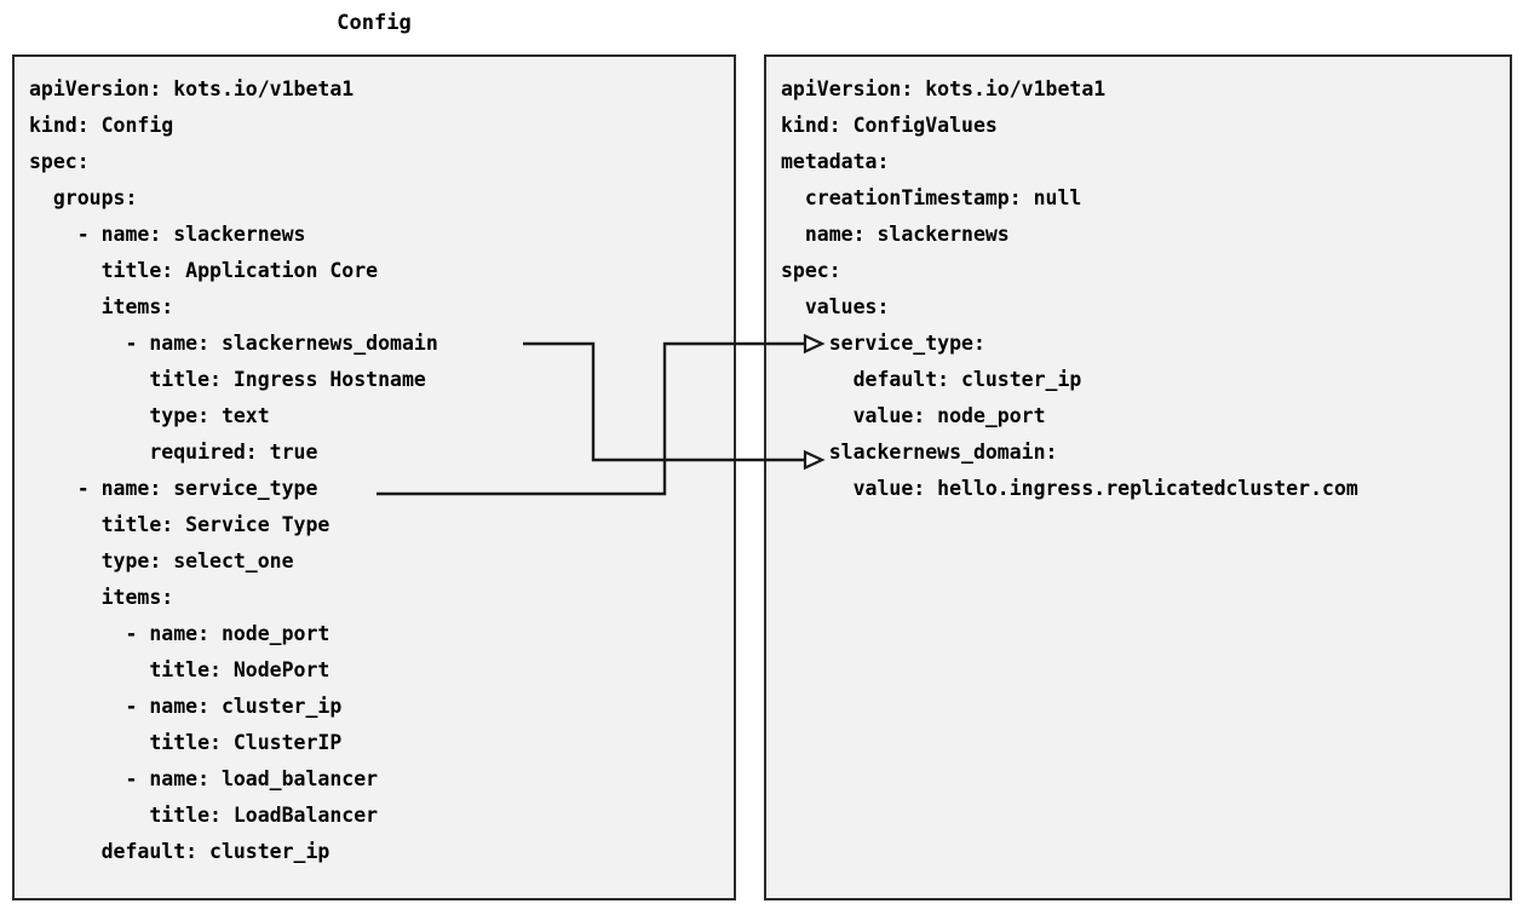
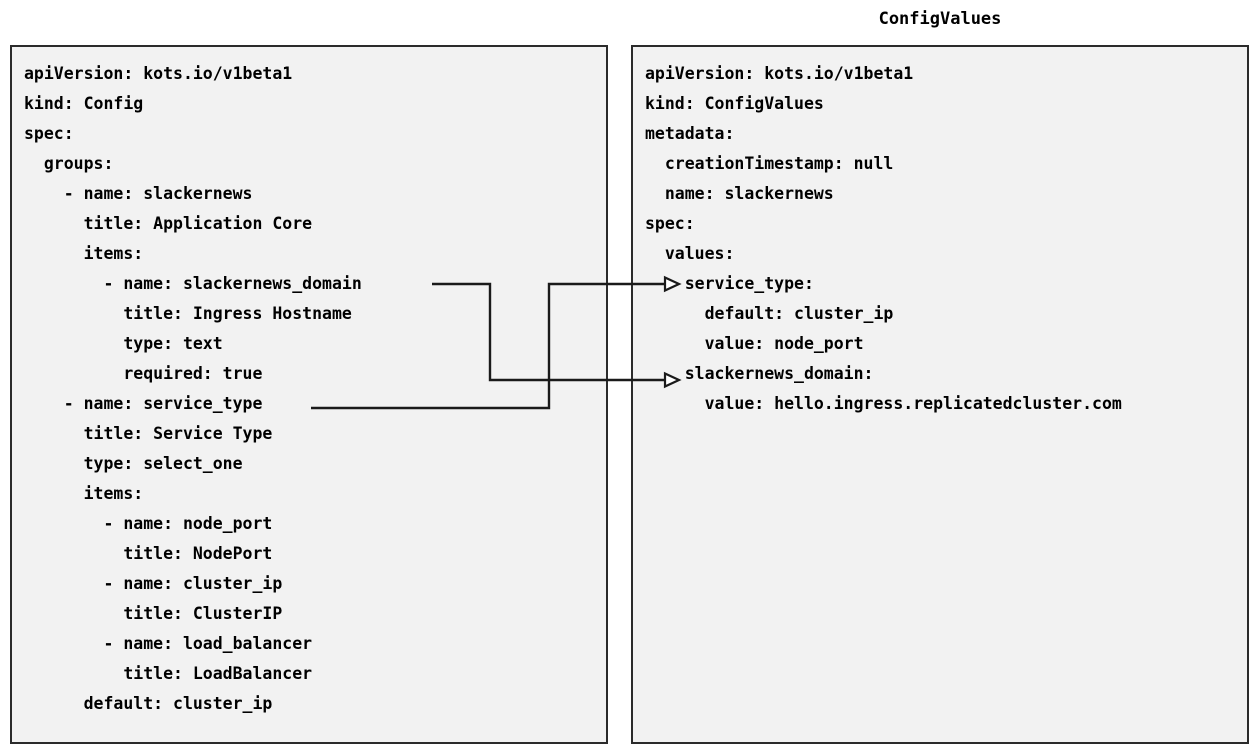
- Config
  apiVersion: kots.io/v1beta1
  kind: Config
  spec:
  groups:
  - name: slackernews
  title: Application Core
  items:
  - name: slackernews_domain
  title: Ingress Hostname
  type: text
  required: true
  - name: service_type
  title: Service Type
  type: select_one
  items:
  - name: node_port
  title: NodePort
  - name: cluster_ip
  title: ClusterIP
  - name: load_balancer
  title: LoadBalancer
  default: cluster_ip
+ ConfigValues
  apiVersion: kots.io/v1beta1
  kind: ConfigValues
  metadata:
  creationTimestamp: null
  name: slackernews
  spec:
  values:
  service_type:
  default: cluster_ip
  value: node_port
  slackernews_domain:
  value: hello.ingress.replicatedcluster.com
